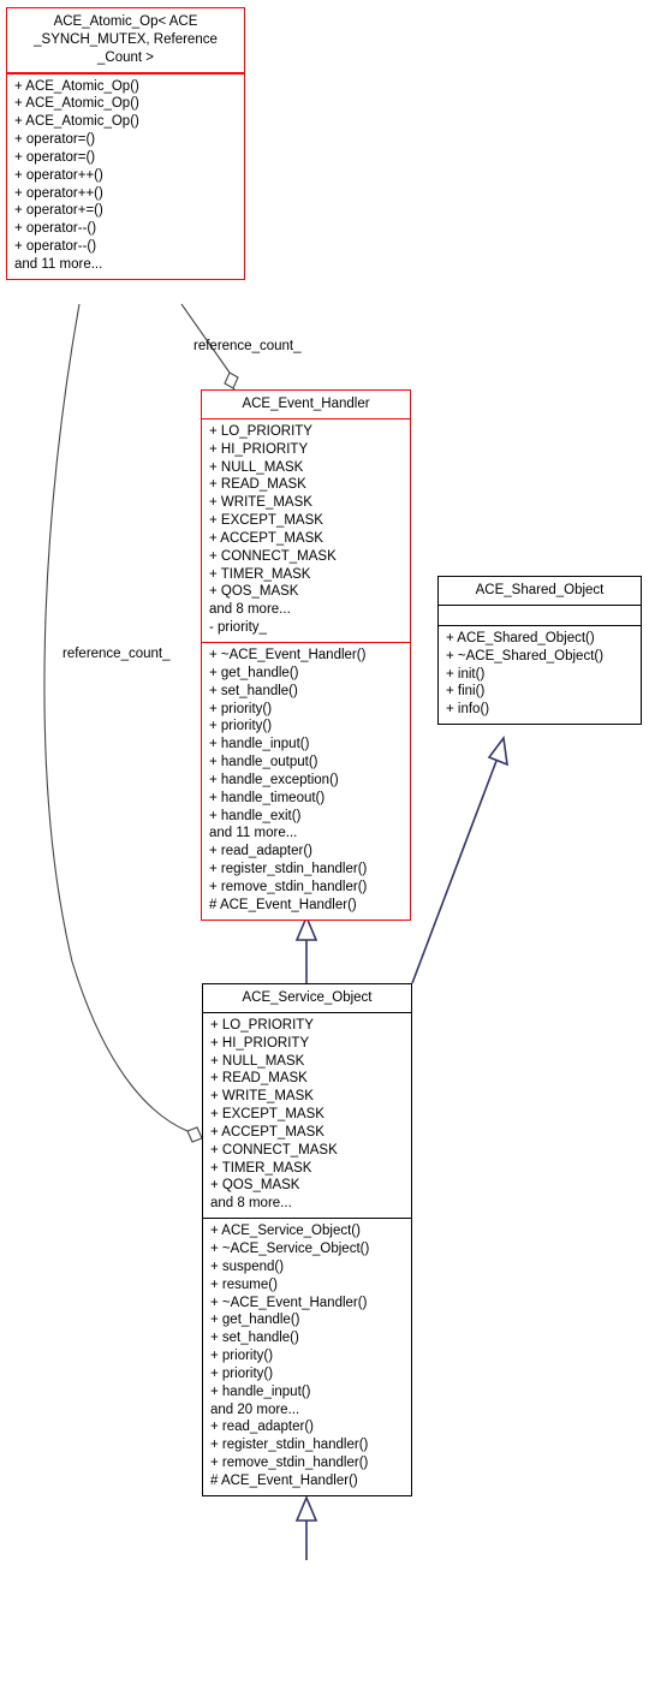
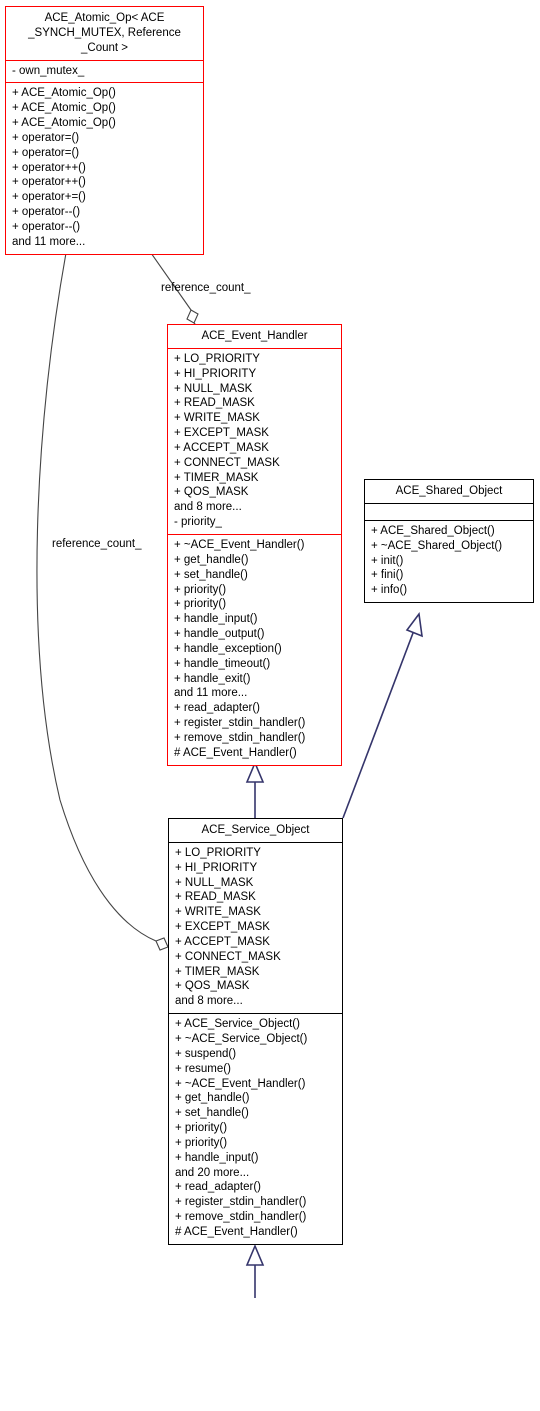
  ACE_Atomic_Op< ACE
  _SYNCH_MUTEX, Reference
  _Count >
+ - own_mutex_
  + ACE_Atomic_Op()
  + ACE_Atomic_Op()
  + ACE_Atomic_Op()
  + operator=()
  + operator=()
  + operator++()
  + operator++()
  + operator+=()
  + operator--()
  + operator--()
  and 11 more...
  ACE_Event_Handler
  + LO_PRIORITY
  + HI_PRIORITY
  + NULL_MASK
  + READ_MASK
  + WRITE_MASK
  + EXCEPT_MASK
  + ACCEPT_MASK
  + CONNECT_MASK
  + TIMER_MASK
  + QOS_MASK
  and 8 more...
  - priority_
  + ~ACE_Event_Handler()
  + get_handle()
  + set_handle()
  + priority()
  + priority()
  + handle_input()
  + handle_output()
  + handle_exception()
  + handle_timeout()
  + handle_exit()
  and 11 more...
  + read_adapter()
  + register_stdin_handler()
  + remove_stdin_handler()
  # ACE_Event_Handler()
  ACE_Shared_Object
  + ACE_Shared_Object()
  + ~ACE_Shared_Object()
  + init()
  + fini()
  + info()
  ACE_Service_Object
  + LO_PRIORITY
  + HI_PRIORITY
  + NULL_MASK
  + READ_MASK
  + WRITE_MASK
  + EXCEPT_MASK
  + ACCEPT_MASK
  + CONNECT_MASK
  + TIMER_MASK
  + QOS_MASK
  and 8 more...
  + ACE_Service_Object()
  + ~ACE_Service_Object()
  + suspend()
  + resume()
  + ~ACE_Event_Handler()
  + get_handle()
  + set_handle()
  + priority()
  + priority()
  + handle_input()
  and 20 more...
  + read_adapter()
  + register_stdin_handler()
  + remove_stdin_handler()
  # ACE_Event_Handler()
  reference_count_
  reference_count_
